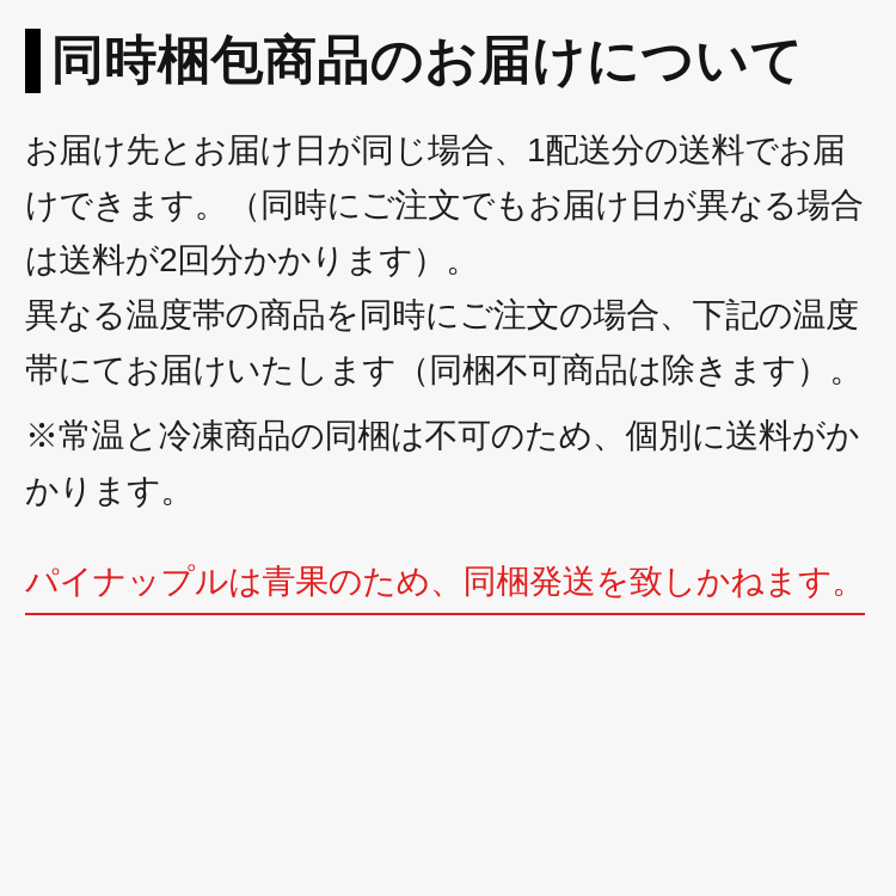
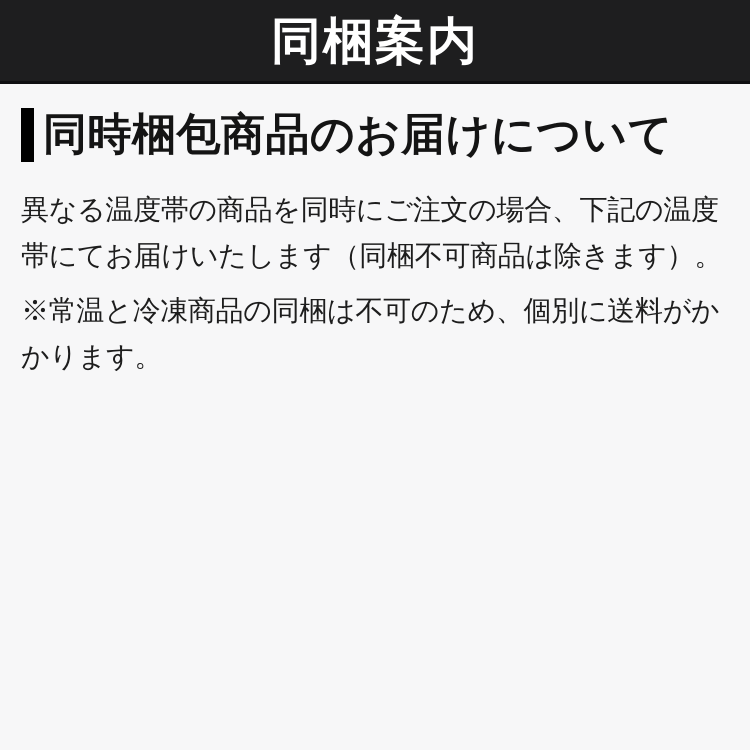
+ 同梱案内
  同時梱包商品のお届けについて
- お届け先とお届け日が同じ場合、1配送分の送料でお届けできます。（同時にご注文でもお届け日が異なる場合は送料が2回分かかります）。
  異なる温度帯の商品を同時にご注文の場合、下記の温度帯にてお届けいたします（同梱不可商品は除きます）。
  ※常温と冷凍商品の同梱は不可のため、個別に送料がかかります。
- パイナップルは青果のため、同梱発送を致しかねます。
